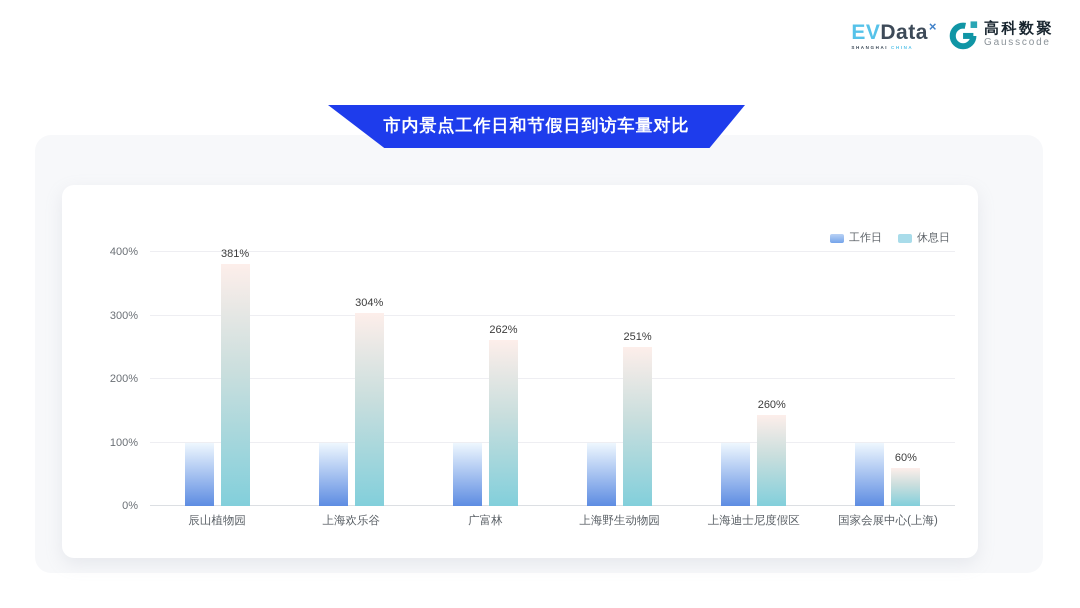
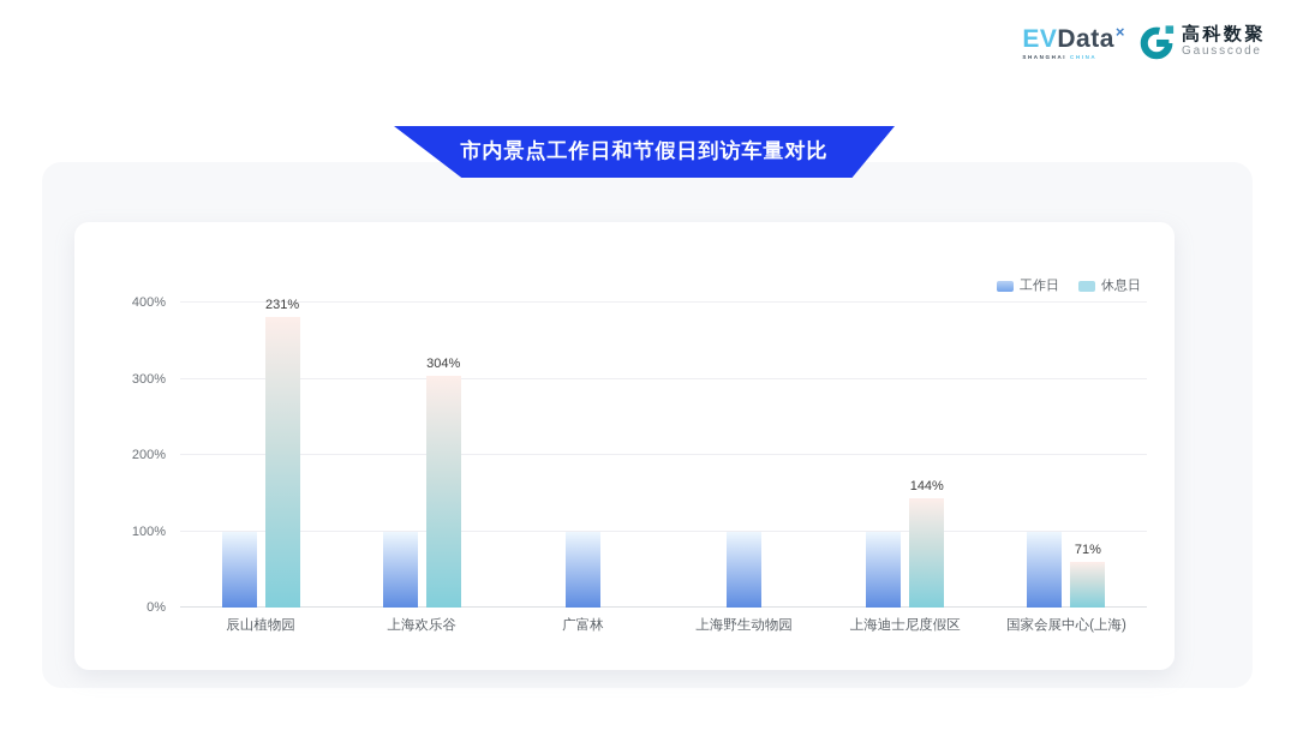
  EVData×
  高科数聚
  Gausscode
  市内景点工作日和节假日到访车量对比
  工作日
  休息日
  0%
  100%
  200%
  300%
  400%
- 381%
+ 231%
  304%
- 262%
- 251%
- 260%
+ 144%
- 60%
+ 71%
  辰山植物园
  上海欢乐谷
  广富林
  上海野生动物园
  上海迪士尼度假区
  国家会展中心(上海)
